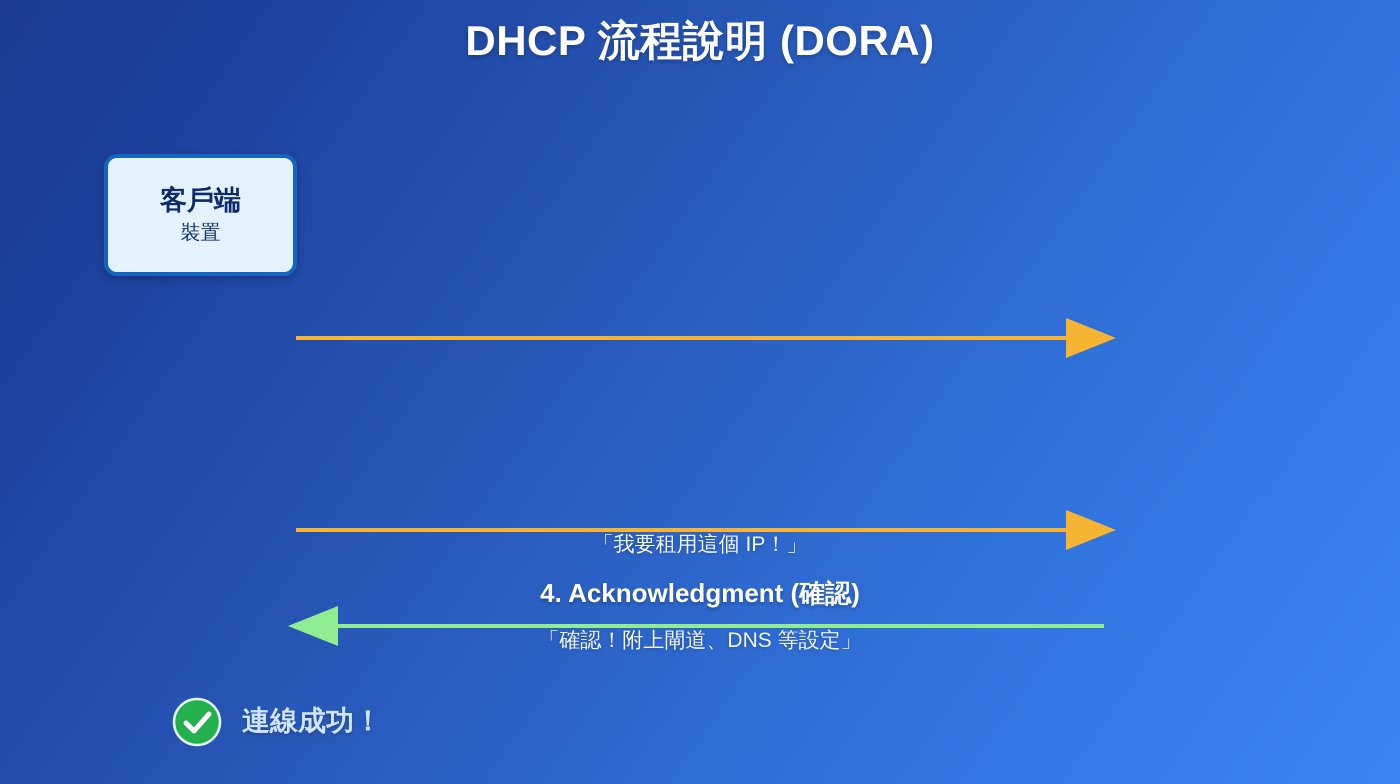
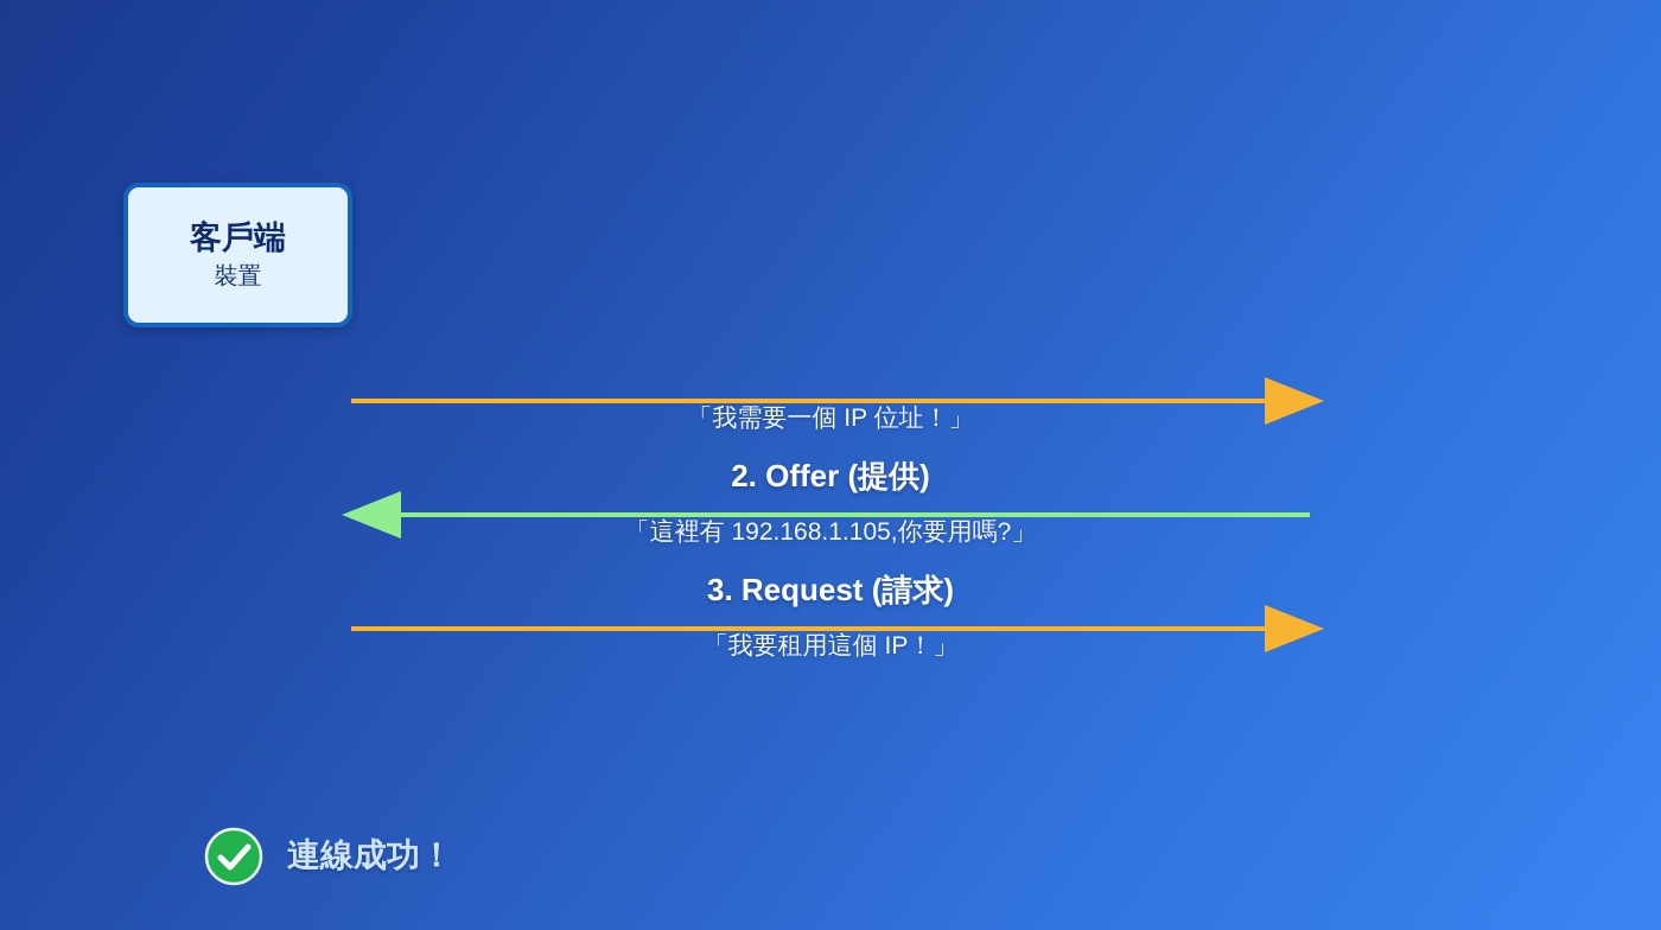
- DHCP 流程說明 (DORA)
  客戶端
  裝置
+ 「我需要一個 IP 位址！」
+ 2. Offer (提供)
+ 「這裡有 192.168.1.105,你要用嗎?」
+ 3. Request (請求)
  「我要租用這個 IP！」
- 4. Acknowledgment (確認)
- 「確認！附上閘道、DNS 等設定」
  連線成功！
